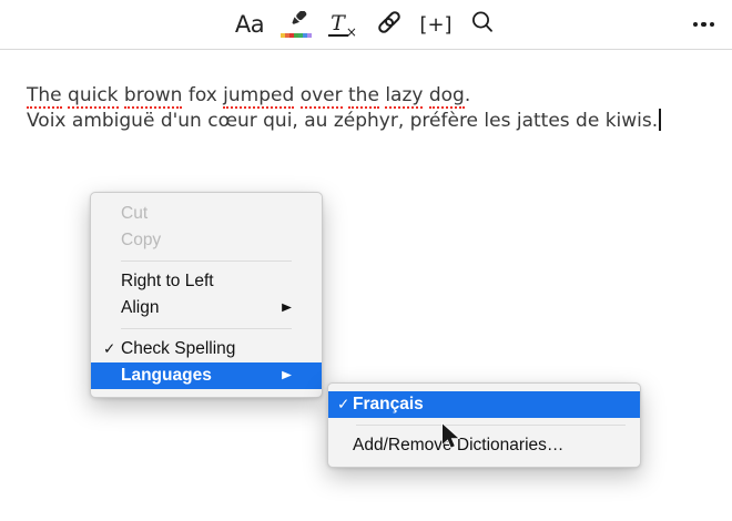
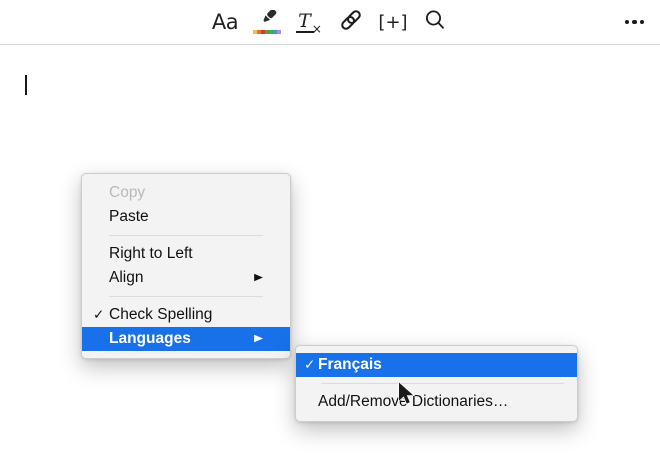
  Aa
  T
  ×
  [+]
- The quick brown fox jumped over the lazy dog.
- Voix ambiguë d'un cœur qui, au zéphyr, préfère les jattes de kiwis.
- Cut
  Copy
+ Paste
  Right to Left
  Align
  ▶
  ✓
  Check Spelling
  Languages
  ▶
  ✓
  Français
  Add/Remove Dictionaries…
